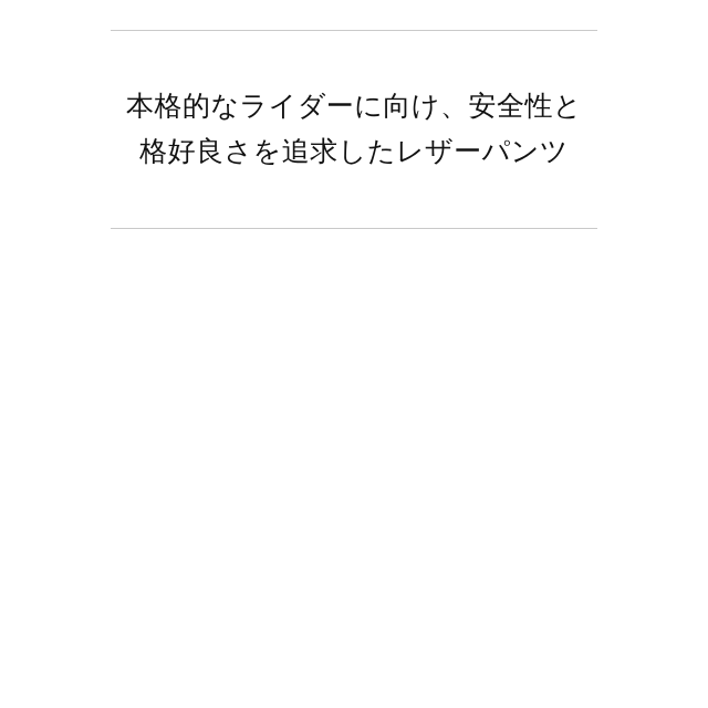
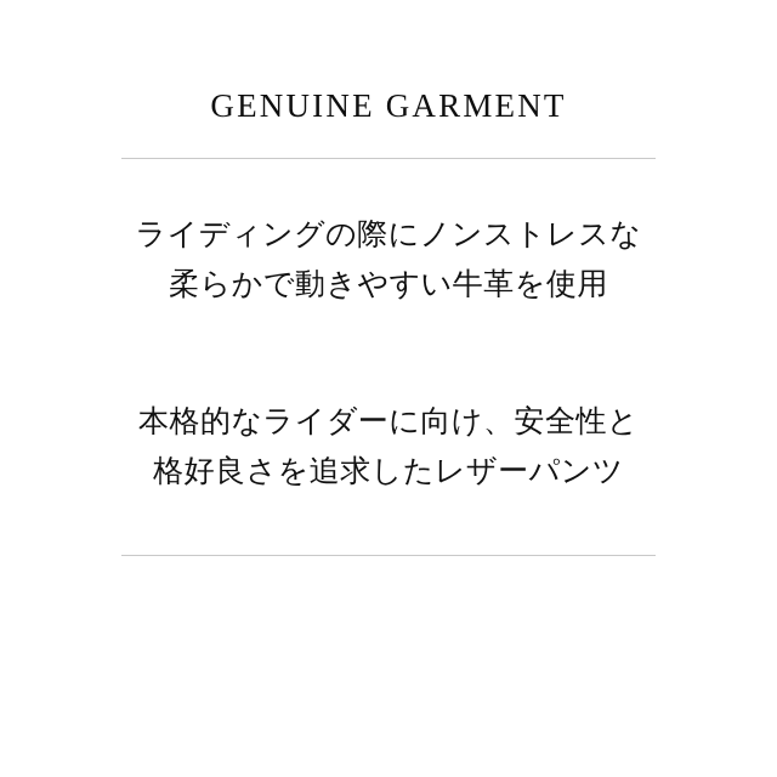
+ GENUINE GARMENT
+ ライディングの際にノンストレスな
+ 柔らかで動きやすい牛革を使用
  本格的なライダーに向け、安全性と
  格好良さを追求したレザーパンツ
